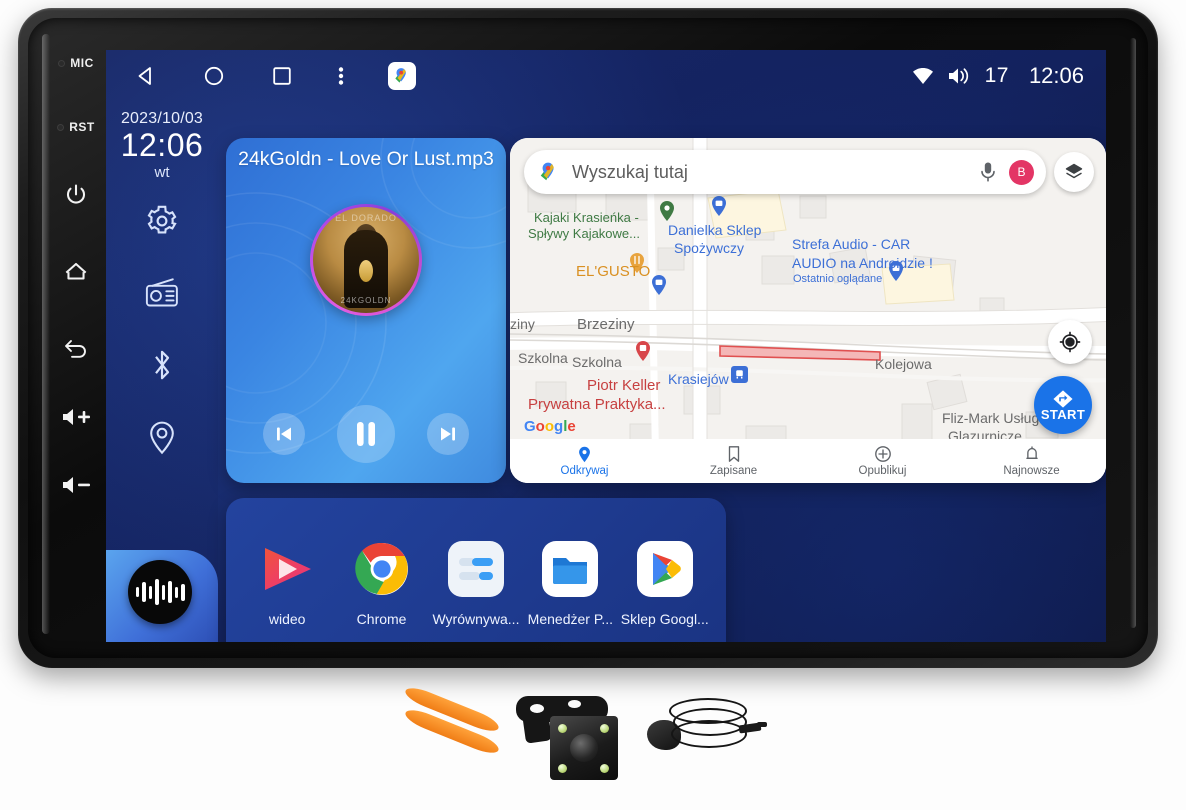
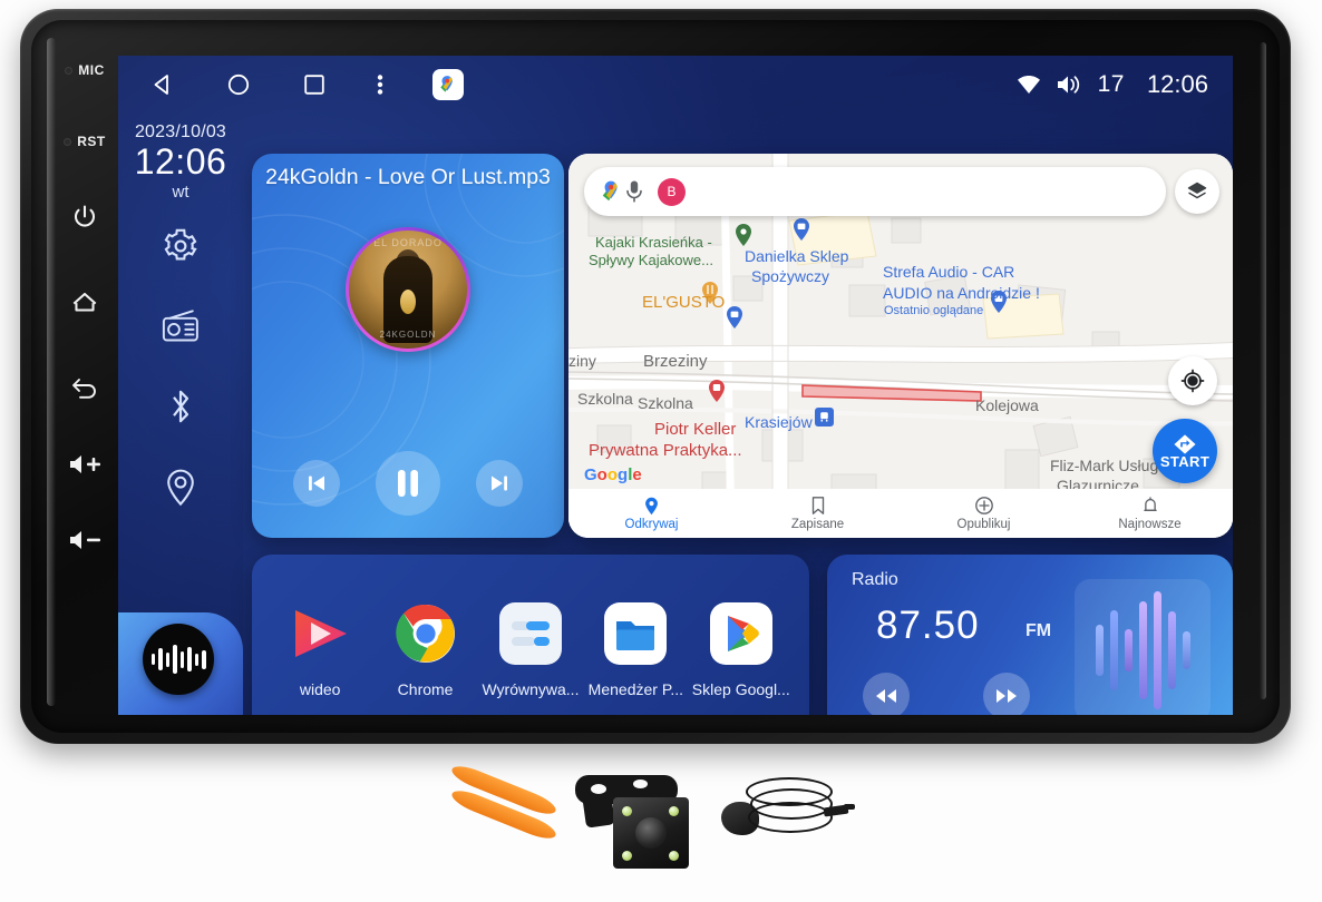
  MIC
  RST
  17
  12:06
  2023/10/03
  12:06
  wt
  24kGoldn - Love Or Lust.mp3
  EL DORADO
  24KGOLDN
  Kajaki Krasieńka -
  Spływy Kajakowe...
  Danielka Sklep
  Spożywczy
  Strefa Audio - CAR
  AUDIO na Androidzie !
  Ostatnio oglądane
  EL'GUSTO
  ziny
  Brzeziny
  Szkolna
  Szkolna
  Kolejowa
  Krasiejów
  Piotr Keller
  Prywatna Praktyka...
  Fliz-Mark Usług
  Glazurnicze
  Google
- Wyszukaj tutaj
  B
  START
  Odkrywaj
  Zapisane
  Opublikuj
  Najnowsze
  wideo
  Chrome
  Wyrównywa...
  Menedżer P...
  Sklep Googl...
+ Radio
+ 87.50
+ FM
